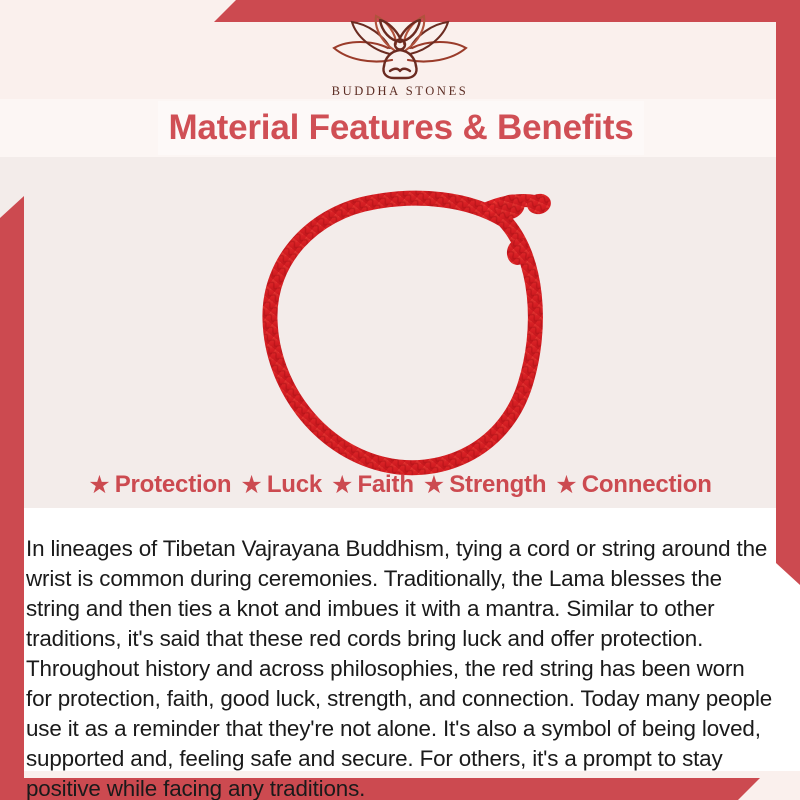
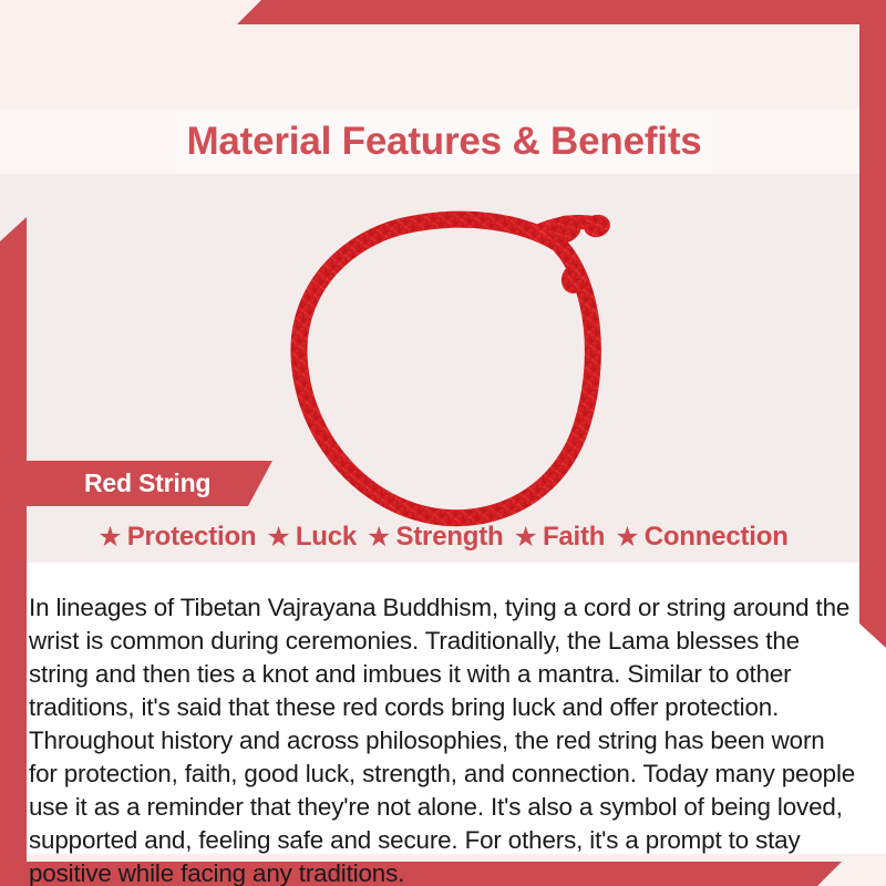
- BUDDHA STONES
  Material Features & Benefits
+ Red String
  ★
  Protection
  ★
  Luck
  ★
- Faith
+ Strength
  ★
- Strength
+ Faith
  ★
  Connection
  In lineages of Tibetan Vajrayana Buddhism, tying a cord or string around the wrist is common during ceremonies. Traditionally, the Lama blesses the string and then ties a knot and imbues it with a mantra. Similar to other traditions, it's said that these red cords bring luck and offer protection. Throughout history and across philosophies, the red string has been worn for protection, faith, good luck, strength, and connection. Today many people use it as a reminder that they're not alone. It's also a symbol of being loved, supported and, feeling safe and secure. For others, it's a prompt to stay positive while facing any traditions.
